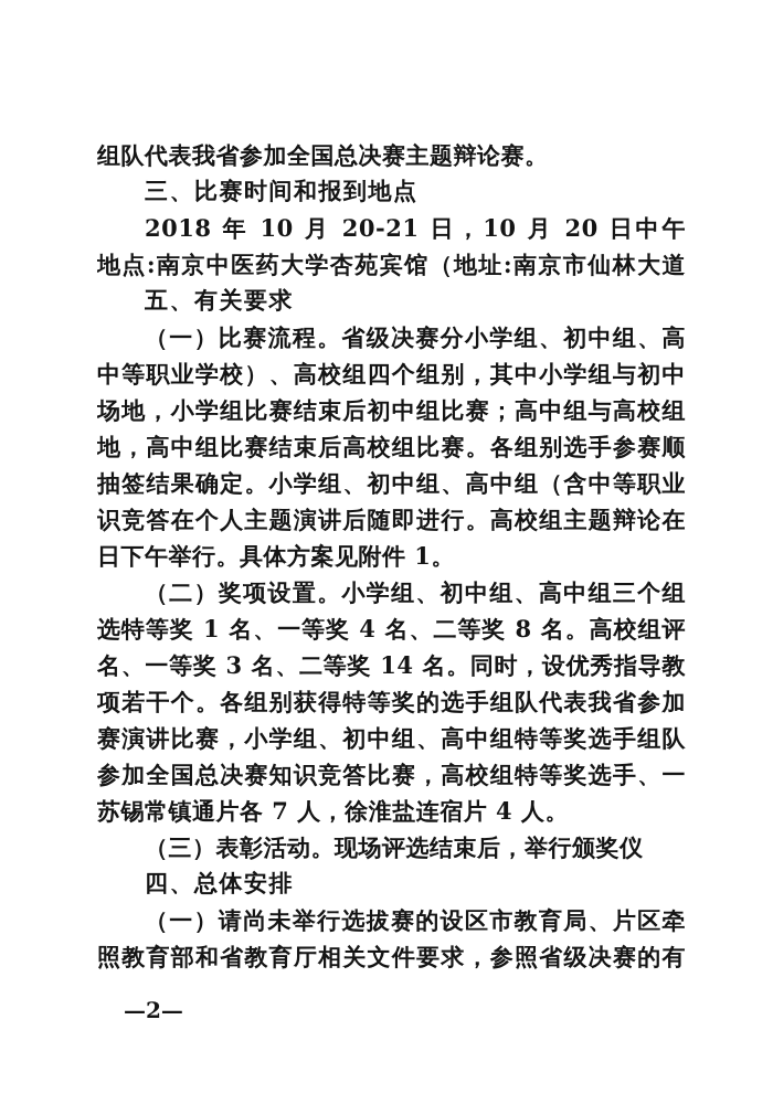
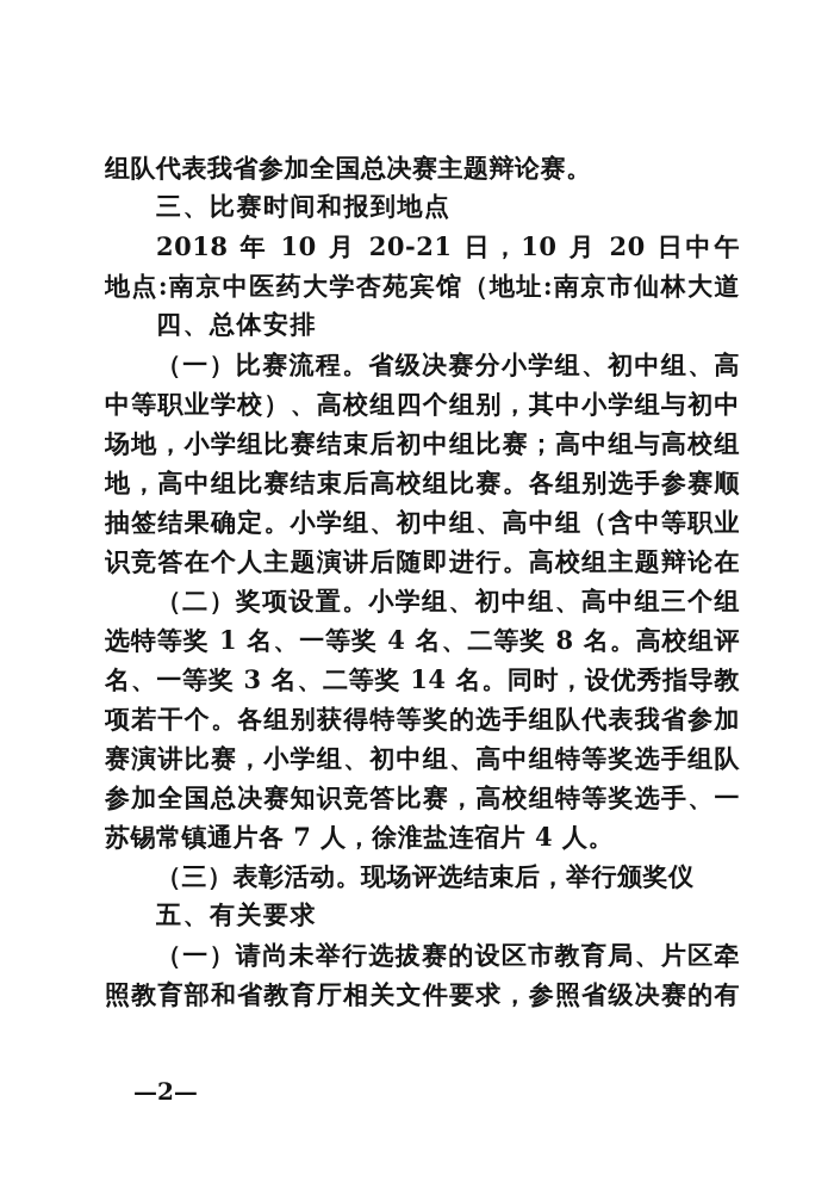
  组队代表我省参加全国总决赛主题辩论赛。
  三、比赛时间和报到地点
  2018 年 10 月 20-21 日，10 月 20 日中午
  地点:南京中医药大学杏苑宾馆（地址:南京市仙林大道
- 五、有关要求
+ 四、总体安排
  （一）比赛流程。省级决赛分小学组、初中组、高
  中等职业学校）、高校组四个组别，其中小学组与初中
  场地，小学组比赛结束后初中组比赛；高中组与高校组
  地，高中组比赛结束后高校组比赛。各组别选手参赛顺
  抽签结果确定。小学组、初中组、高中组（含中等职业
  识竞答在个人主题演讲后随即进行。高校组主题辩论在
- 日下午举行。具体方案见附件 1。
  （二）奖项设置。小学组、初中组、高中组三个组
  选特等奖 1 名、一等奖 4 名、二等奖 8 名。高校组评
  名、一等奖 3 名、二等奖 14 名。同时，设优秀指导教
  项若干个。各组别获得特等奖的选手组队代表我省参加
  赛演讲比赛，小学组、初中组、高中组特等奖选手组队
  参加全国总决赛知识竞答比赛，高校组特等奖选手、一
  苏锡常镇通片各 7 人，徐淮盐连宿片 4 人。
  （三）表彰活动。现场评选结束后，举行颁奖仪
- 四、总体安排
+ 五、有关要求
  （一）请尚未举行选拔赛的设区市教育局、片区牵
  照教育部和省教育厅相关文件要求，参照省级决赛的有
  —2—
